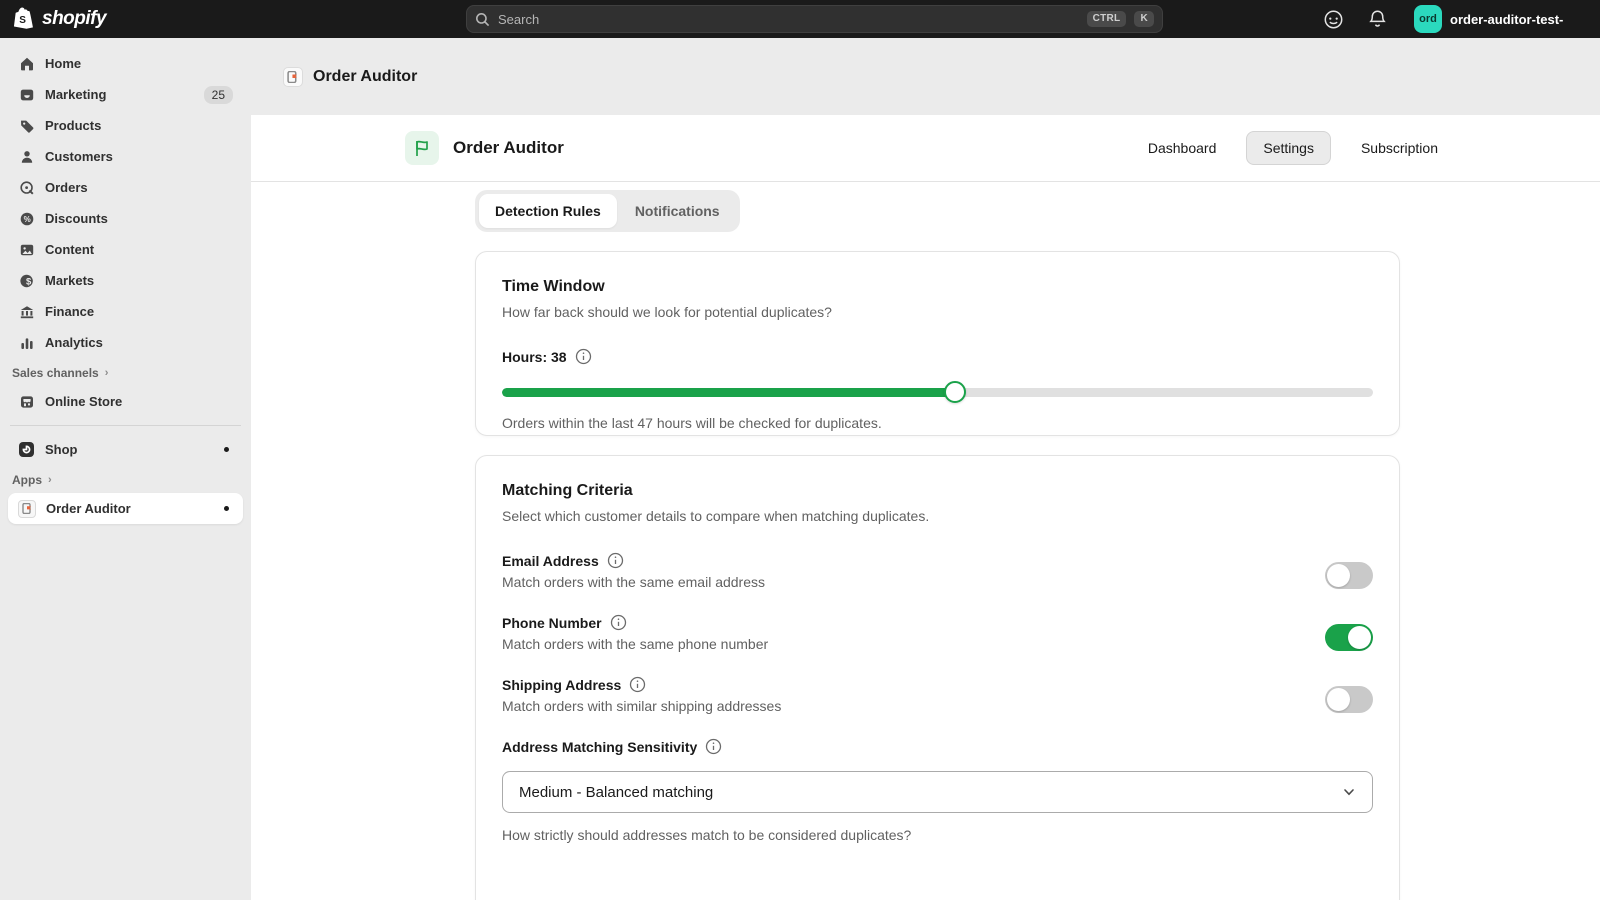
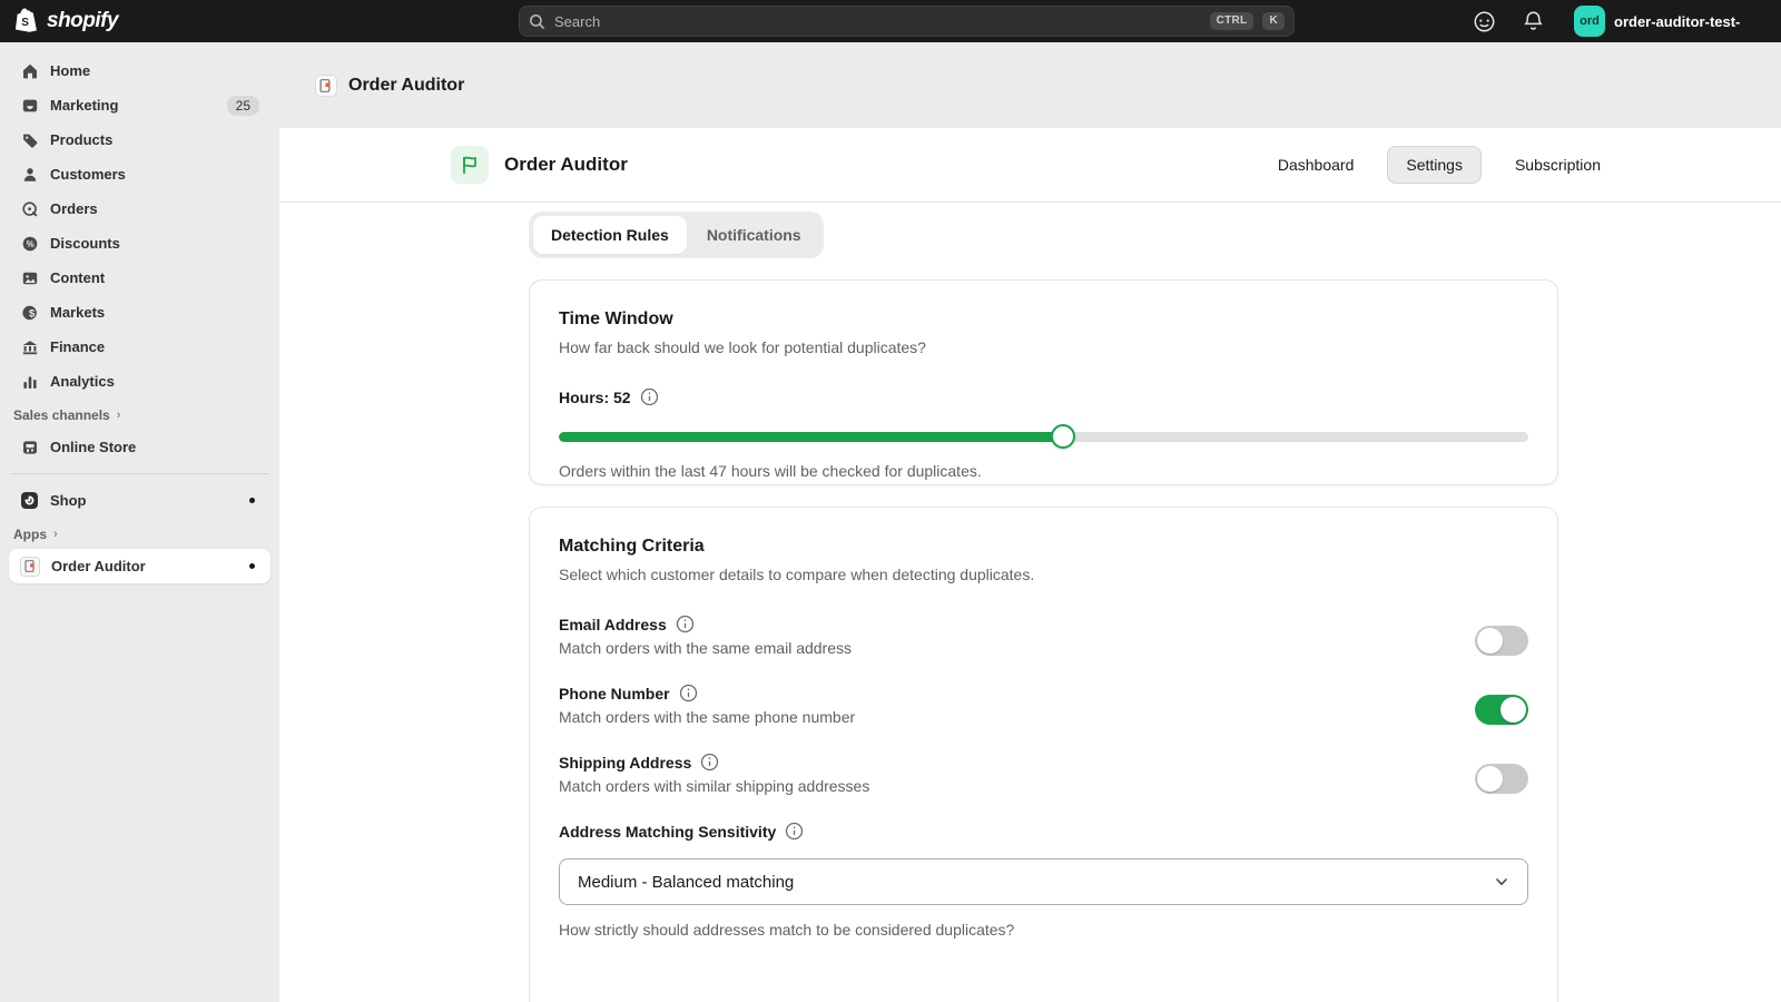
  S
  shopify
  Search
  CTRL
  K
  ord
  order-auditor-test-
  Home
  Marketing
  25
  Products
  Customers
  Orders
  %
  Discounts
  Content
  $
  Markets
  Finance
  Analytics
  Sales channels
  ›
  Online Store
  Shop
  Apps
  ›
  Order Auditor
  Order Auditor
  Order Auditor
  Dashboard
  Settings
  Subscription
  Detection Rules
  Notifications
  Time Window
  How far back should we look for potential duplicates?
- Hours: 38
+ Hours: 52
  Orders within the last 47 hours will be checked for duplicates.
  Matching Criteria
- Select which customer details to compare when matching duplicates.
+ Select which customer details to compare when detecting duplicates.
  Email Address
  Match orders with the same email address
  Phone Number
  Match orders with the same phone number
  Shipping Address
  Match orders with similar shipping addresses
  Address Matching Sensitivity
  Medium - Balanced matching
  How strictly should addresses match to be considered duplicates?
